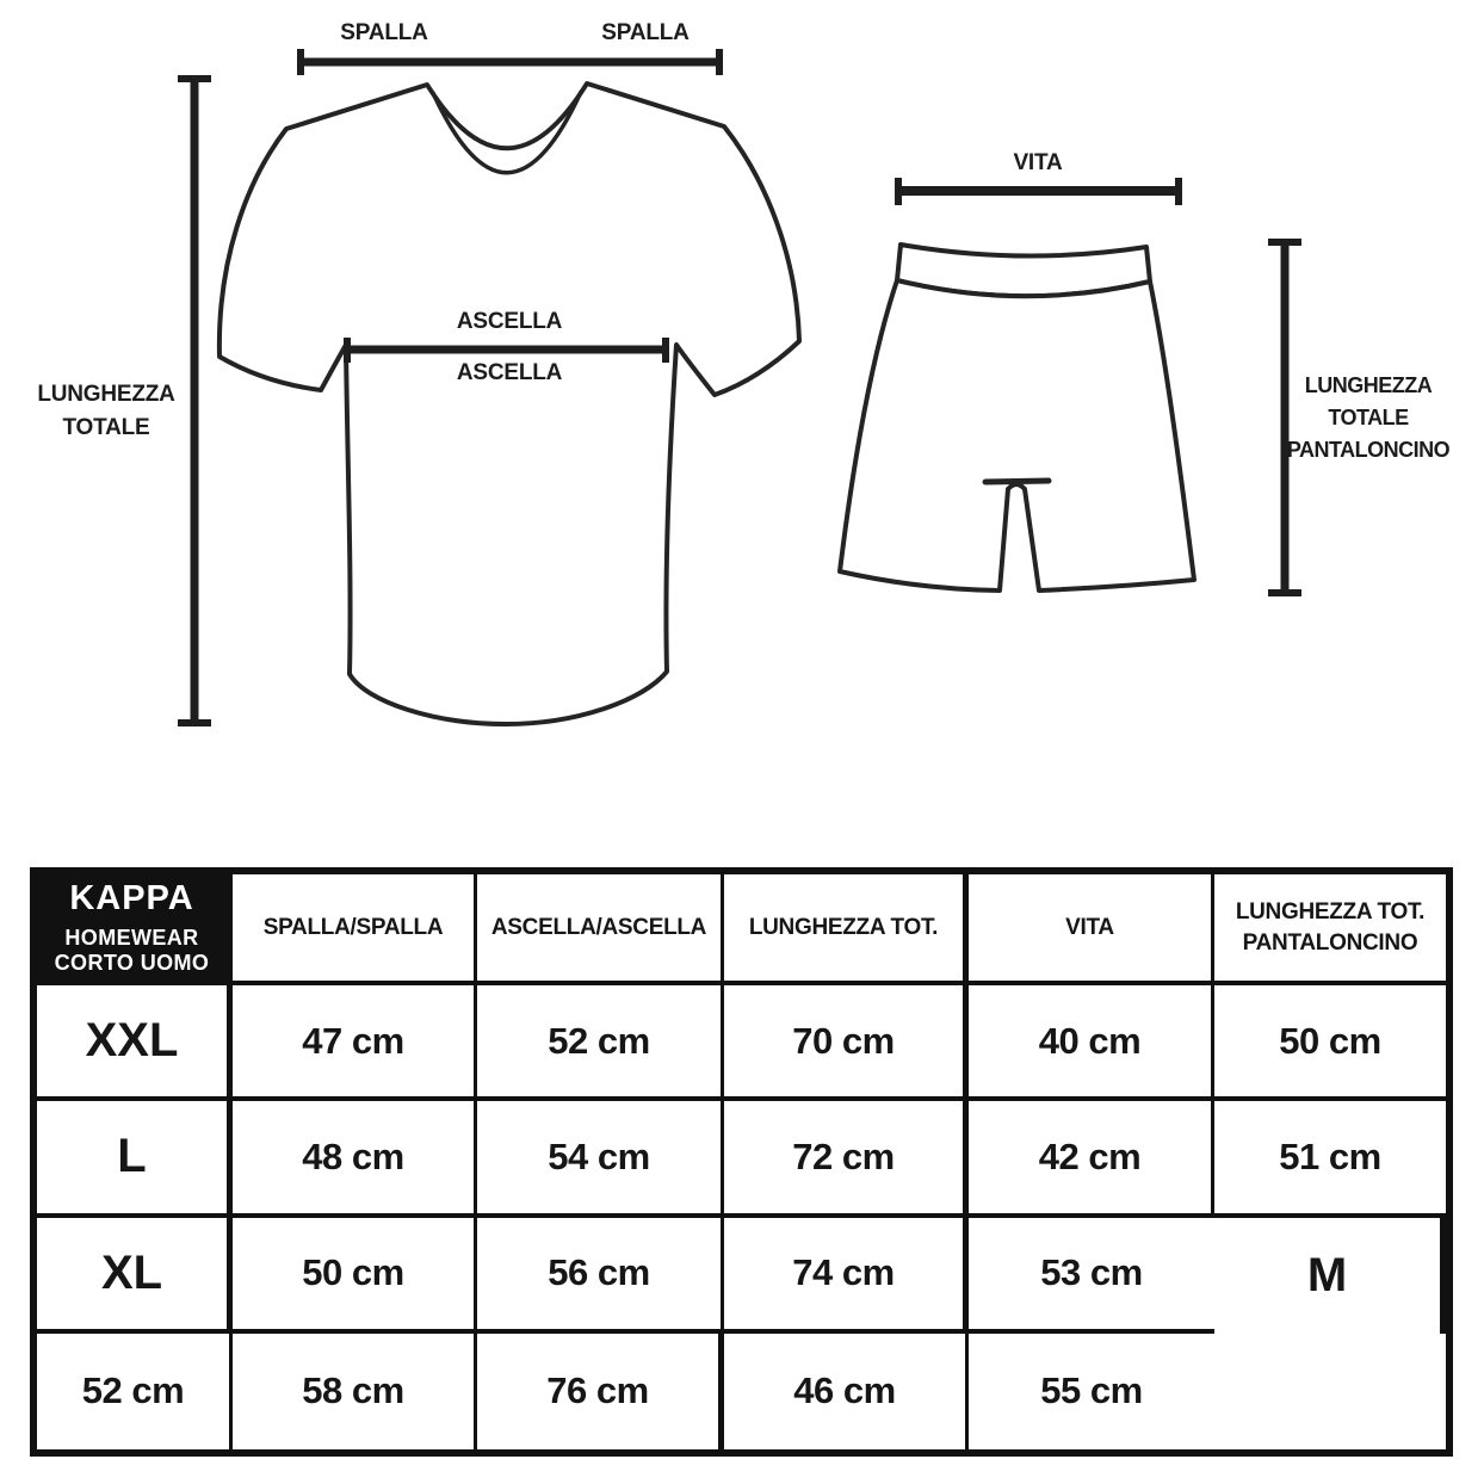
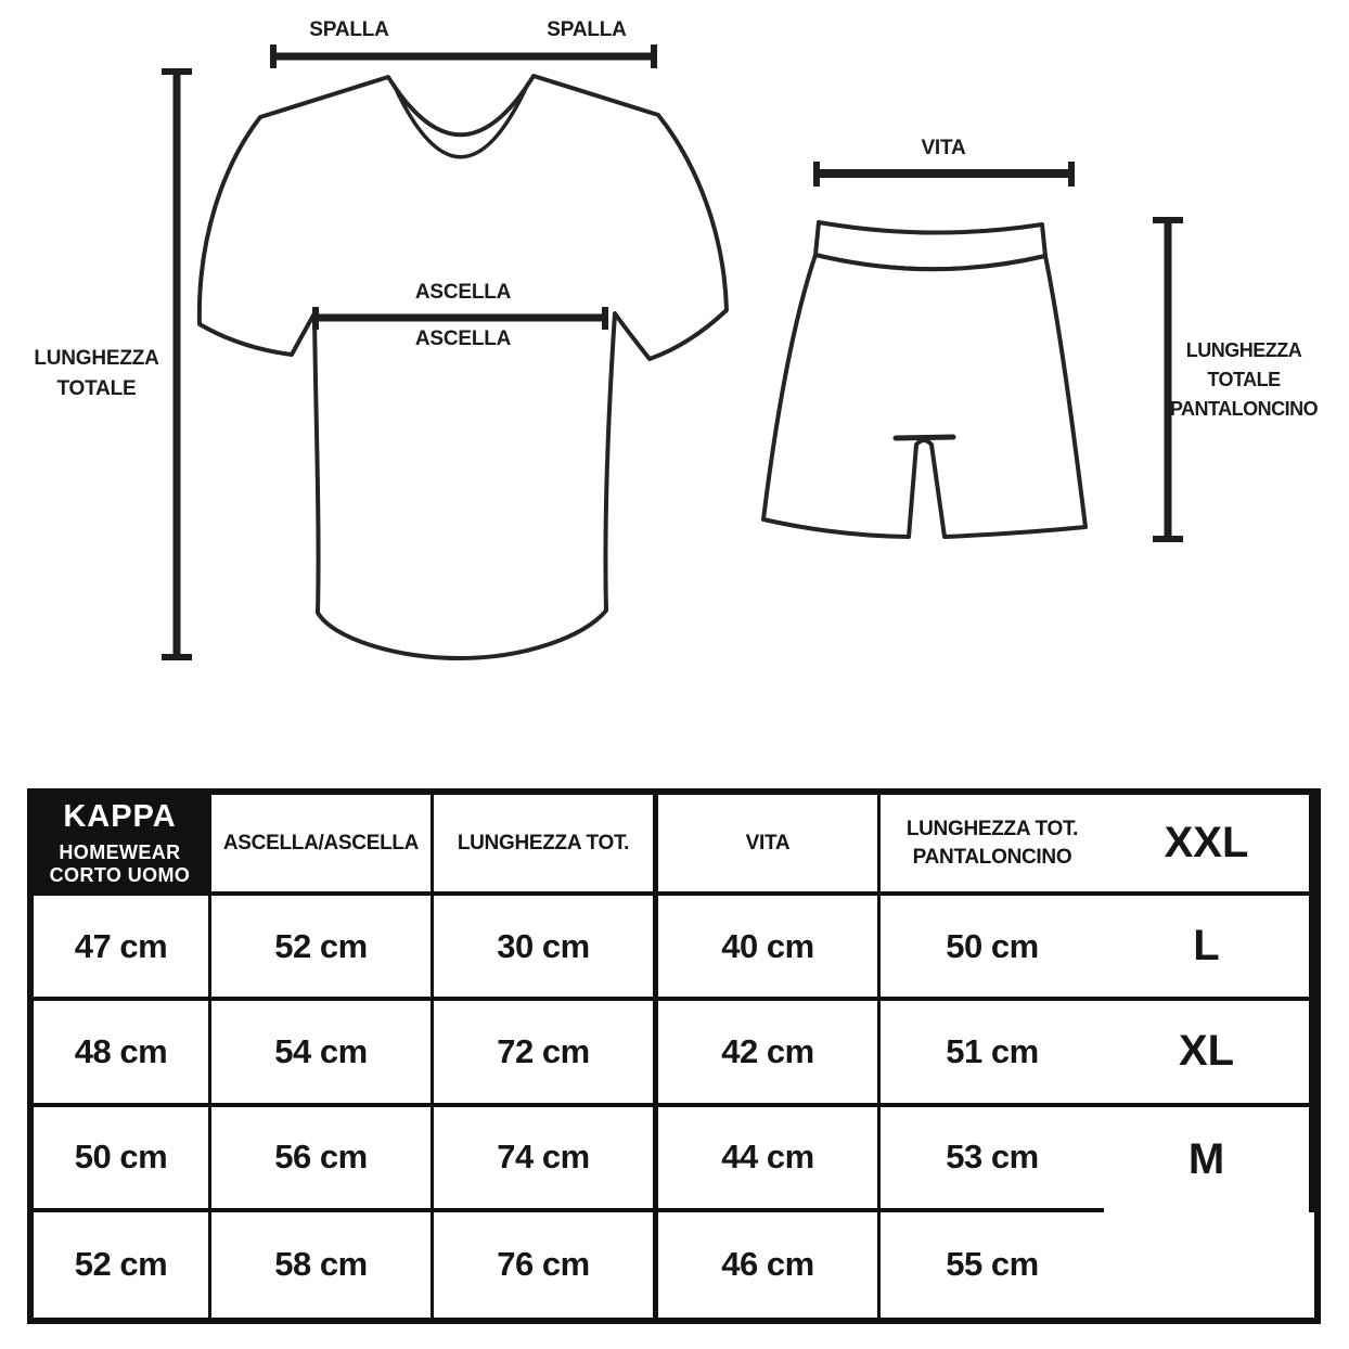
  SPALLA
  SPALLA
  ASCELLA
  ASCELLA
  LUNGHEZZA
  TOTALE
  VITA
  LUNGHEZZA
  TOTALE
  PANTALONCINO
  KAPPA
  HOMEWEAR
  CORTO UOMO
- SPALLA/SPALLA
  ASCELLA/ASCELLA
  LUNGHEZZA TOT.
  VITA
  LUNGHEZZA TOT.
  PANTALONCINO
  XXL
  47 cm
  52 cm
- 70 cm
+ 30 cm
  40 cm
  50 cm
  L
  48 cm
  54 cm
  72 cm
  42 cm
  51 cm
  XL
  50 cm
  56 cm
  74 cm
+ 44 cm
  53 cm
  M
  52 cm
  58 cm
  76 cm
  46 cm
  55 cm
